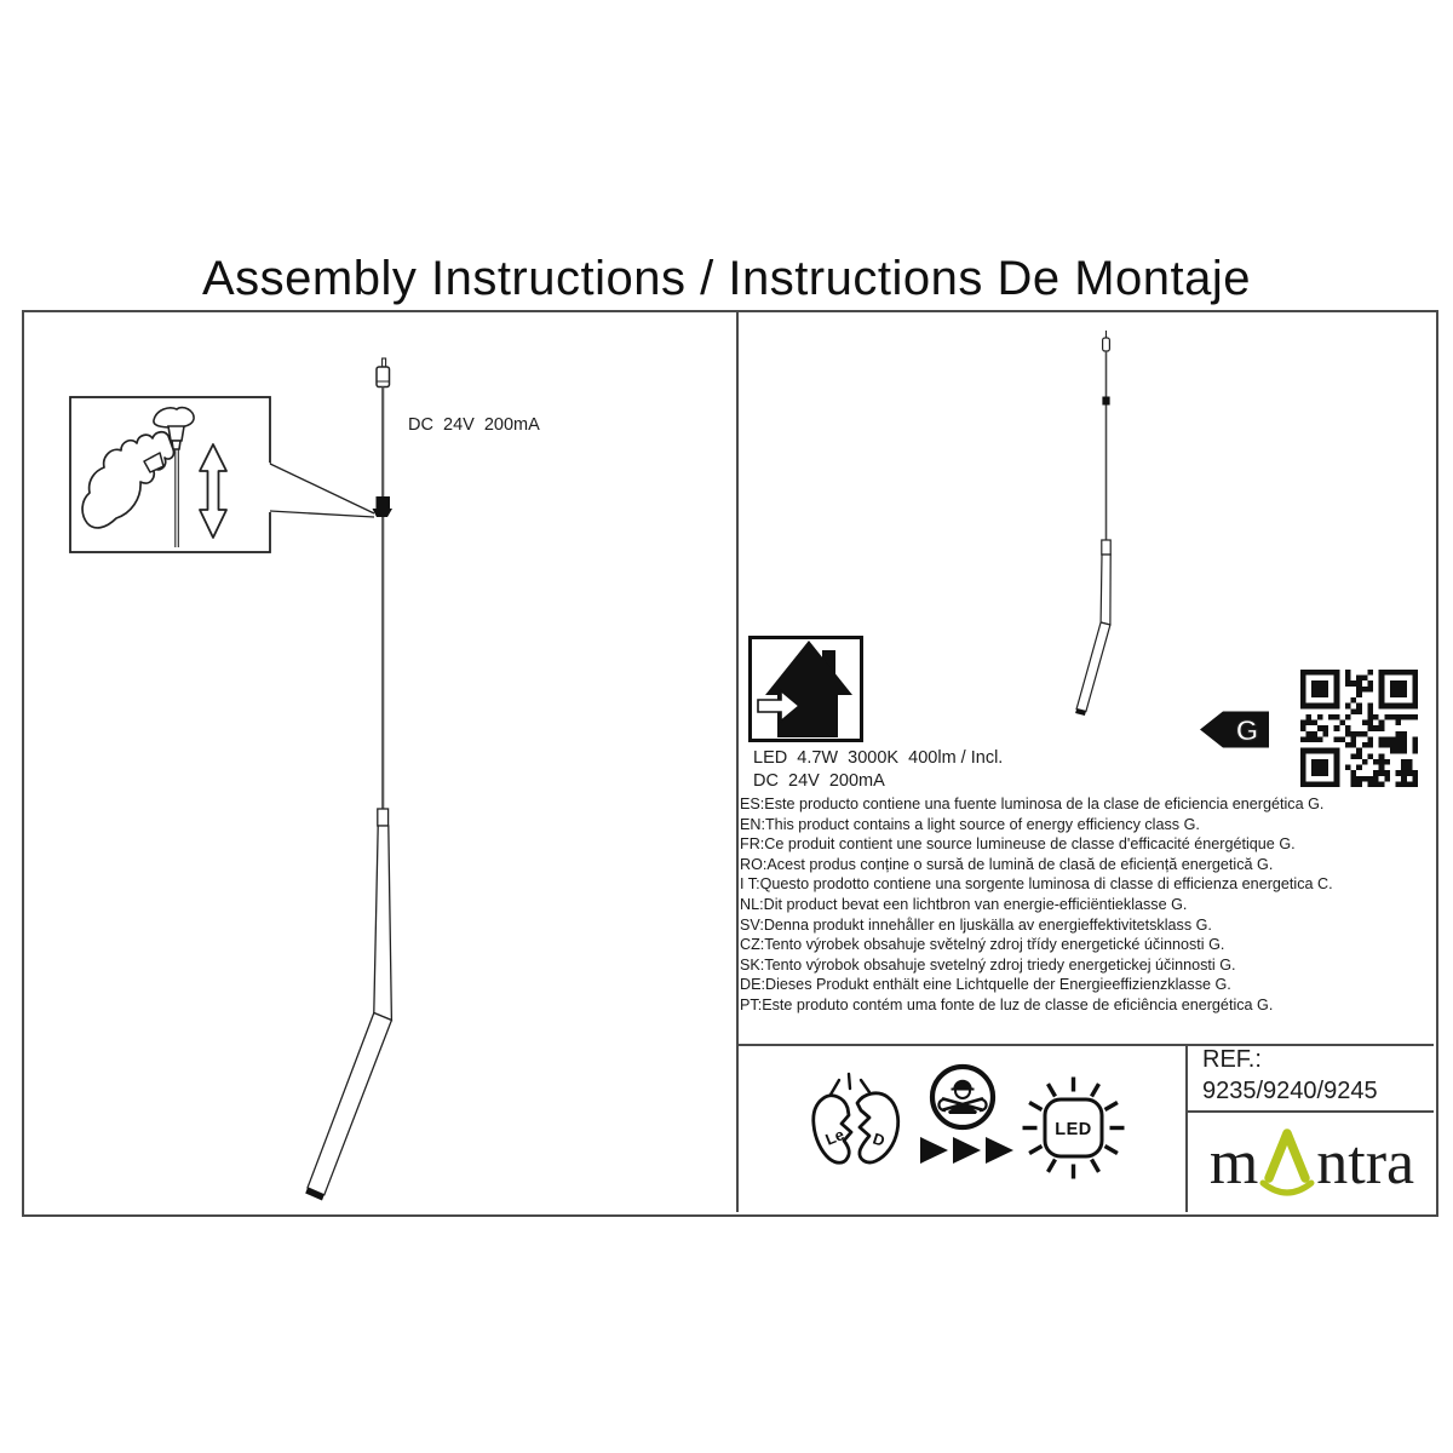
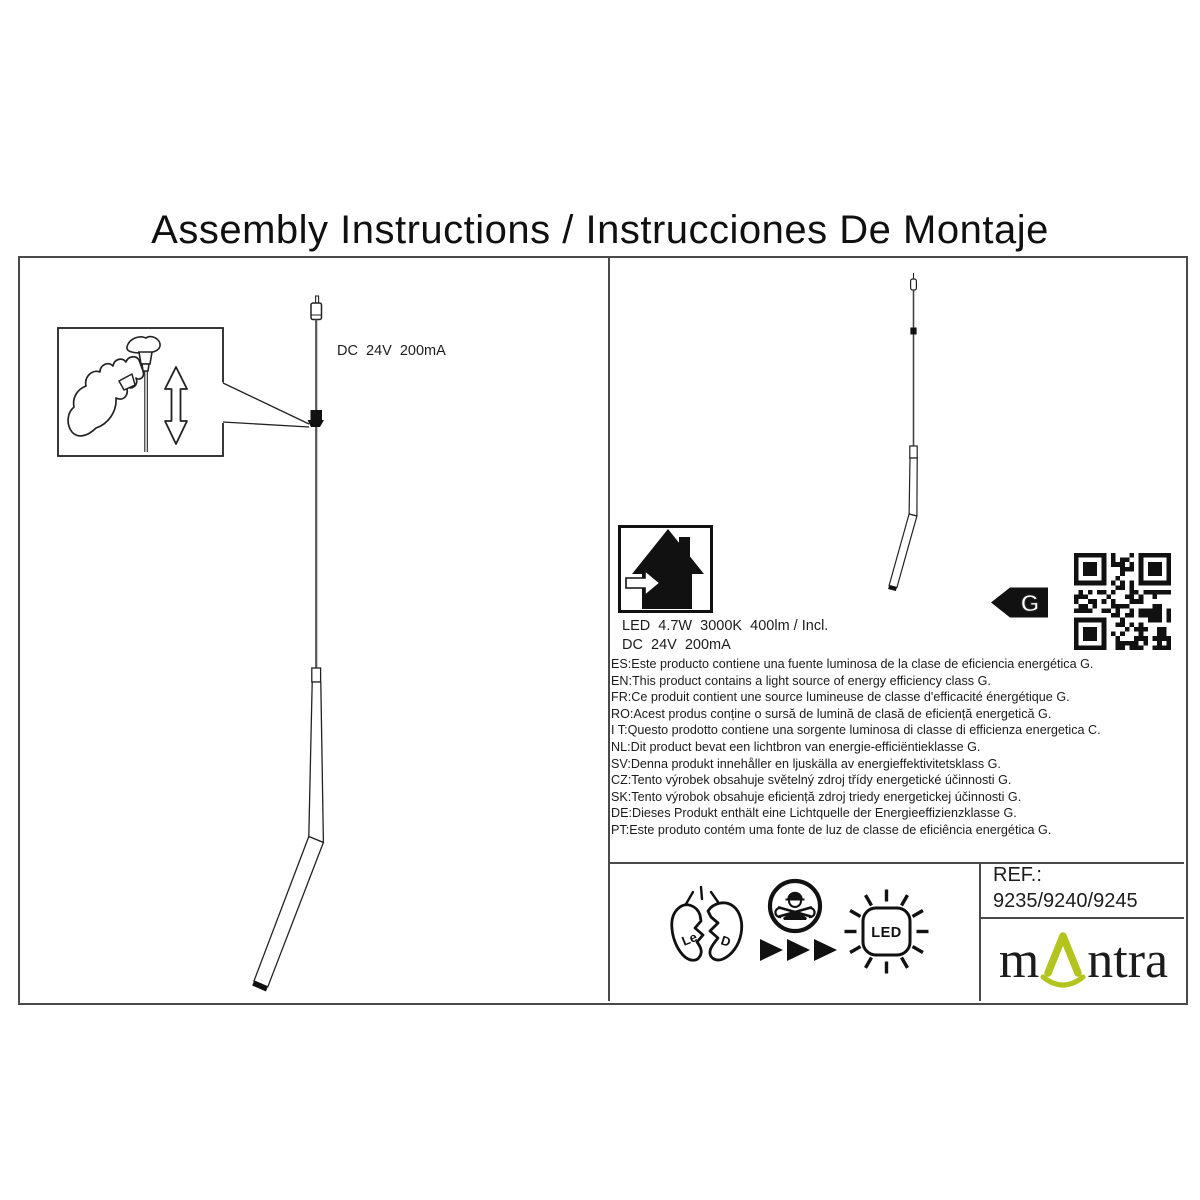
- Assembly Instructions / Instructions De Montaje
+ Assembly Instructions / Instrucciones De Montaje
  DC 24V 200mA
  G
  LED 4.7W 3000K 400lm / Incl.
  DC 24V 200mA
  ES:Este producto contiene una fuente luminosa de la clase de eficiencia energética G.
  EN:This product contains a light source of energy efficiency class G.
  FR:Ce produit contient une source lumineuse de classe d'efficacité énergétique G.
  RO:Acest produs conține o sursă de lumină de clasă de eficiență energetică G.
  I T:Questo prodotto contiene una sorgente luminosa di classe di efficienza energetica C.
  NL:Dit product bevat een lichtbron van energie-efficiëntieklasse G.
  SV:Denna produkt innehåller en ljuskälla av energieffektivitetsklass G.
  CZ:Tento výrobek obsahuje světelný zdroj třídy energetické účinnosti G.
- SK:Tento výrobok obsahuje svetelný zdroj triedy energetickej účinnosti G.
+ SK:Tento výrobok obsahuje eficiență zdroj triedy energetickej účinnosti G.
  DE:Dieses Produkt enthält eine Lichtquelle der Energieeffizienzklasse G.
  PT:Este produto contém uma fonte de luz de classe de eficiência energética G.
  LED
  REF.:
  9235/9240/9245
  m
  ntra
